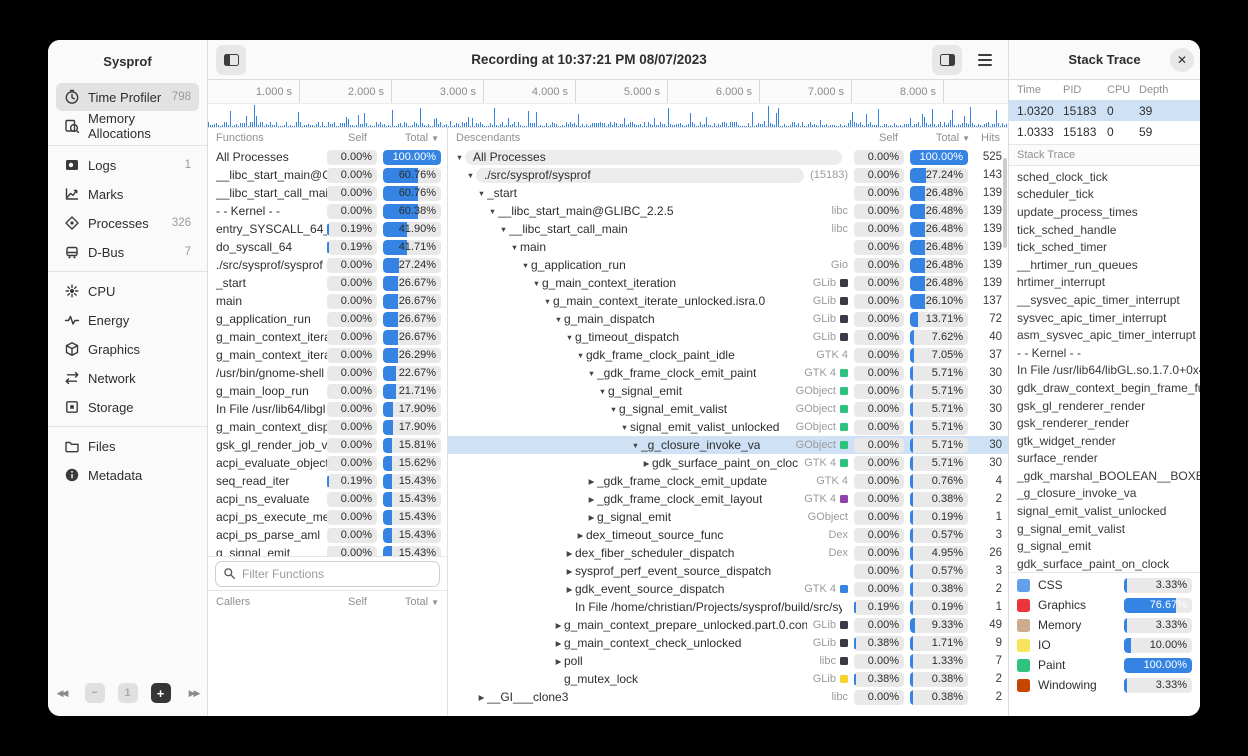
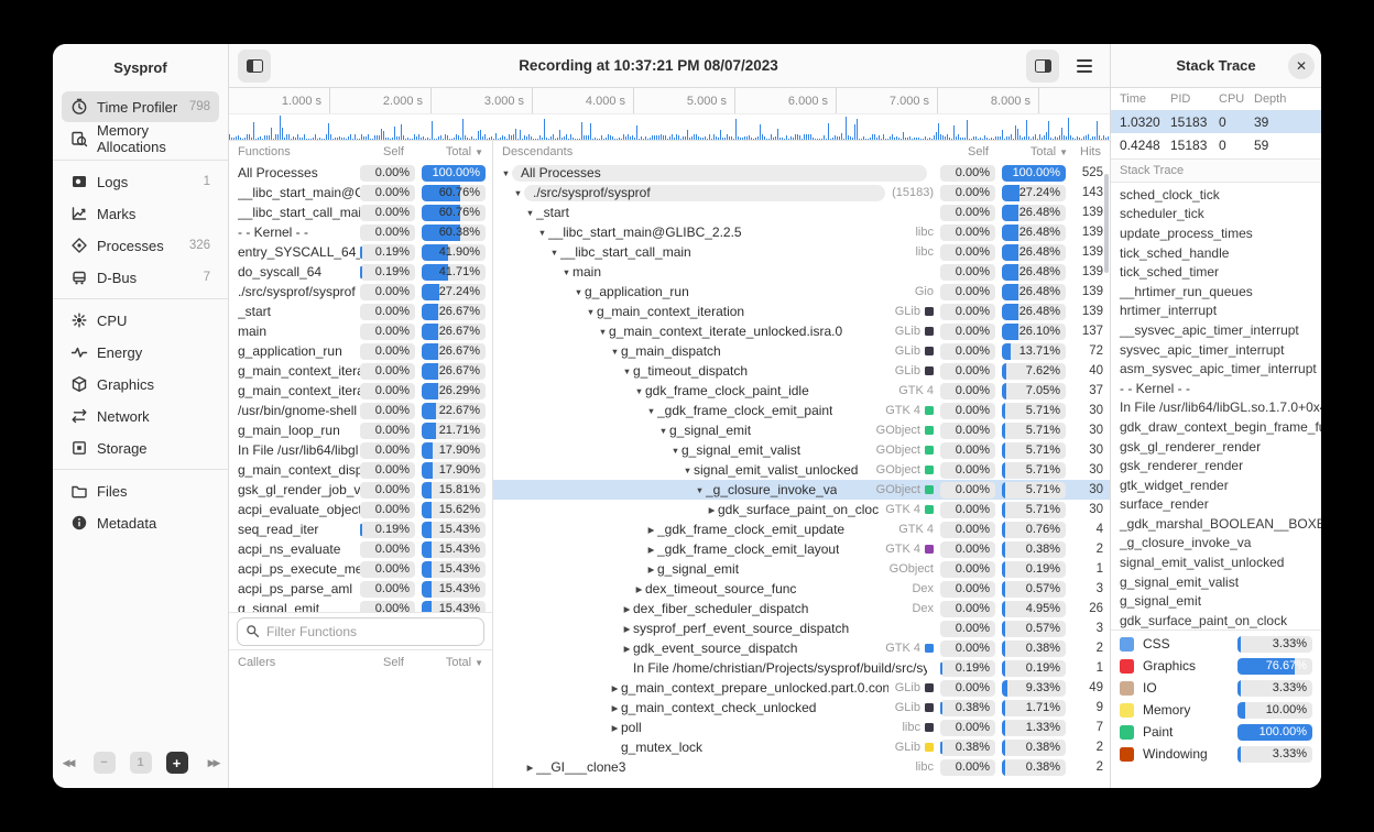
  Sysprof
  Time Profiler
  798
  Memory Allocations
  Logs
  1
  Marks
  Processes
  326
  D-Bus
  7
  CPU
  Energy
  Graphics
  Network
  Storage
  Files
  Metadata
  ◀◀
  −
  1
  +
  ▶▶
  Recording at 10:37:21 PM 08/07/2023
  1.000 s
  2.000 s
  3.000 s
  4.000 s
  5.000 s
  6.000 s
  7.000 s
  8.000 s
  Functions
  Self
  Total ▼
  All Processes
  0.00%
  100.00%
  __libc_start_main@
  0.00%
  60.76%
  __libc_start_call_ma
  0.00%
  60.76%
  - - Kernel - -
  0.00%
  60.38%
  entry_SYSCALL_64
  0.19%
  41.90%
  do_syscall_64
  0.19%
  41.71%
  ./src/sysprof/sysprof
  0.00%
  27.24%
  _start
  0.00%
  26.67%
  main
  0.00%
  26.67%
  g_application_run
  0.00%
  26.67%
  g_main_context_iter
  0.00%
  26.67%
  g_main_context_iter
  0.00%
  26.29%
  /usr/bin/gnome-shell
  0.00%
  22.67%
  g_main_loop_run
  0.00%
  21.71%
  In File /usr/lib64/libgl
  0.00%
  17.90%
  g_main_context_dis
  0.00%
  17.90%
  gsk_gl_render_job_v
  0.00%
  15.81%
  acpi_evaluate_objec
  0.00%
  15.62%
  seq_read_iter
  0.19%
  15.43%
  acpi_ns_evaluate
  0.00%
  15.43%
  acpi_ps_execute_m
  0.00%
  15.43%
  acpi_ps_parse_aml
  0.00%
  15.43%
  g_signal_emit
  0.00%
  15.43%
  Filter Functions
  Callers
  Self
  Total ▼
  Descendants
  Self
  Total ▼
  Hits
  ▼
  All Processes
  0.00%
  100.00%
  525
  ▼
  ./src/sysprof/sysprof
  (15183)
  0.00%
  27.24%
  143
  ▼
  _start
  0.00%
  26.48%
  139
  ▼
  __libc_start_main@GLIBC_2.2.5
  libc
  0.00%
  26.48%
  139
  ▼
  __libc_start_call_main
  libc
  0.00%
  26.48%
  139
  ▼
  main
  0.00%
  26.48%
  139
  ▼
  g_application_run
  Gio
  0.00%
  26.48%
  139
  ▼
  g_main_context_iteration
  GLib
  0.00%
  26.48%
  139
  ▼
  g_main_context_iterate_unlocked.isra.0
  GLib
  0.00%
  26.10%
  137
  ▼
  g_main_dispatch
  GLib
  0.00%
  13.71%
  72
  ▼
  g_timeout_dispatch
  GLib
  0.00%
  7.62%
  40
  ▼
  gdk_frame_clock_paint_idle
  GTK 4
  0.00%
  7.05%
  37
  ▼
  _gdk_frame_clock_emit_paint
  GTK 4
  0.00%
  5.71%
  30
  ▼
  g_signal_emit
  GObject
  0.00%
  5.71%
  30
  ▼
  g_signal_emit_valist
  GObject
  0.00%
  5.71%
  30
  ▼
  signal_emit_valist_unlocked
  GObject
  0.00%
  5.71%
  30
  ▼
  _g_closure_invoke_va
  GObject
  0.00%
  5.71%
  30
  ▶
  gdk_surface_paint_on_cloc
  GTK 4
  0.00%
  5.71%
  30
  ▶
  _gdk_frame_clock_emit_update
  GTK 4
  0.00%
  0.76%
  4
  ▶
  _gdk_frame_clock_emit_layout
  GTK 4
  0.00%
  0.38%
  2
  ▶
  g_signal_emit
  GObject
  0.00%
  0.19%
  1
  ▶
  dex_timeout_source_func
  Dex
  0.00%
  0.57%
  3
  ▶
  dex_fiber_scheduler_dispatch
  Dex
  0.00%
  4.95%
  26
  ▶
  sysprof_perf_event_source_dispatch
  0.00%
  0.57%
  3
  ▶
  gdk_event_source_dispatch
  GTK 4
  0.00%
  0.38%
  2
  In File /home/christian/Projects/sysprof/build/src/sy
  0.19%
  0.19%
  1
  ▶
  g_main_context_prepare_unlocked.part.0.con
  GLib
  0.00%
  9.33%
  49
  ▶
  g_main_context_check_unlocked
  GLib
  0.38%
  1.71%
  9
  ▶
  poll
  libc
  0.00%
  1.33%
  7
  g_mutex_lock
  GLib
  0.38%
  0.38%
  2
  ▶
  __GI___clone3
  libc
  0.00%
  0.38%
  2
  Stack Trace
  ✕
  Time
  PID
  CPU
  Depth
  1.0320
  15183
  0
  39
- 1.0333
+ 0.4248
  15183
  0
  59
  Stack Trace
  sched_clock_tick
  scheduler_tick
  update_process_times
  tick_sched_handle
  tick_sched_timer
  __hrtimer_run_queues
  hrtimer_interrupt
  __sysvec_apic_timer_interrupt
  sysvec_apic_timer_interrupt
  asm_sysvec_apic_timer_interrupt
  - - Kernel - -
  In File /usr/lib64/libGL.so.1.7.0+0x
  gdk_draw_context_begin_frame_f
  gsk_gl_renderer_render
  gsk_renderer_render
  gtk_widget_render
  surface_render
  _gdk_marshal_BOOLEAN__BOXE
  _g_closure_invoke_va
  signal_emit_valist_unlocked
  g_signal_emit_valist
  g_signal_emit
  gdk_surface_paint_on_clock
  CSS
  3.33%
  Graphics
  76.67%
- Memory
+ IO
  3.33%
- IO
+ Memory
  10.00%
  Paint
  100.00%
  Windowing
  3.33%
